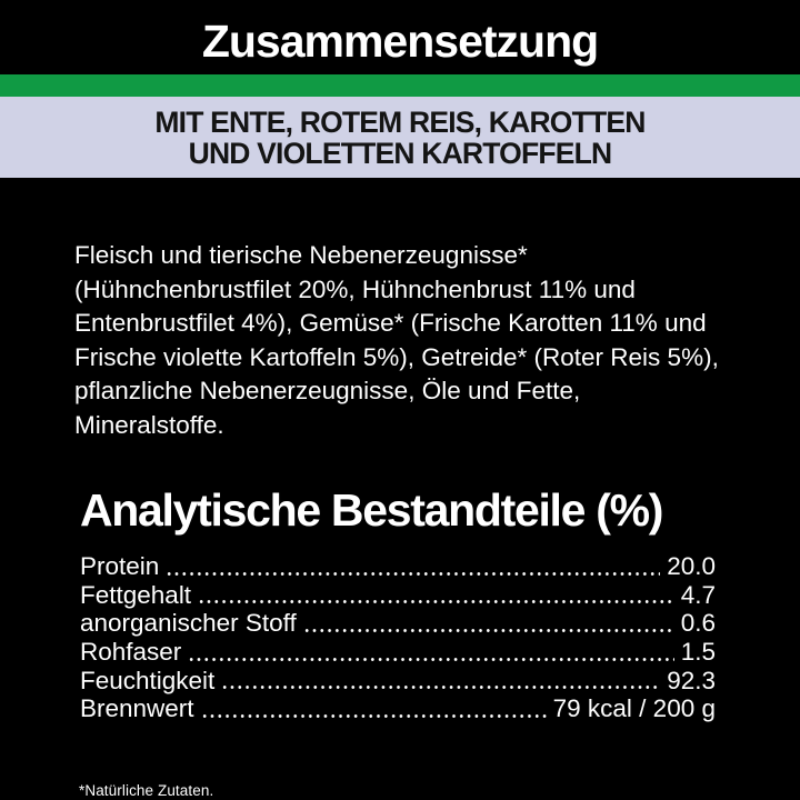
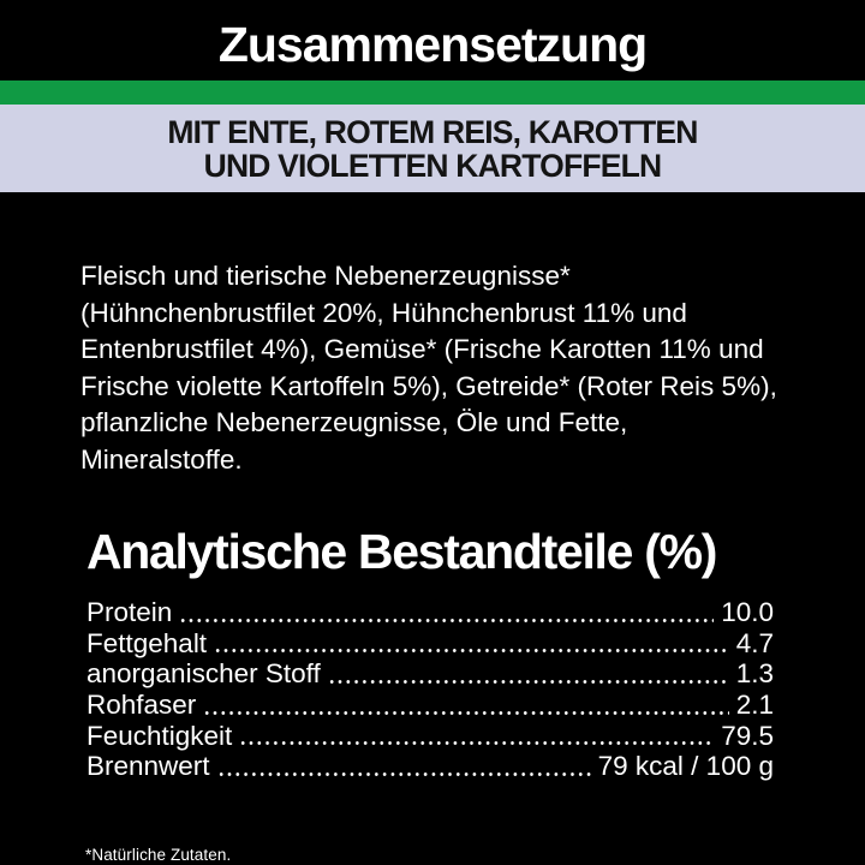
  Zusammensetzung
  MIT ENTE, ROTEM REIS, KAROTTEN
  UND VIOLETTEN KARTOFFELN
  Fleisch und tierische Nebenerzeugnisse*
  (Hühnchenbrustfilet 20%, Hühnchenbrust 11% und
  Entenbrustfilet 4%), Gemüse* (Frische Karotten 11% und
  Frische violette Kartoffeln 5%), Getreide* (Roter Reis 5%),
  pflanzliche Nebenerzeugnisse, Öle und Fette,
  Mineralstoffe.
  Analytische Bestandteile (%)
  Protein
- 20.0
+ 10.0
  Fettgehalt
  4.7
  anorganischer Stoff
- 0.6
+ 1.3
  Rohfaser
- 1.5
+ 2.1
  Feuchtigkeit
- 92.3
+ 79.5
  Brennwert
- 79 kcal / 200 g
+ 79 kcal / 100 g
  *Natürliche Zutaten.
